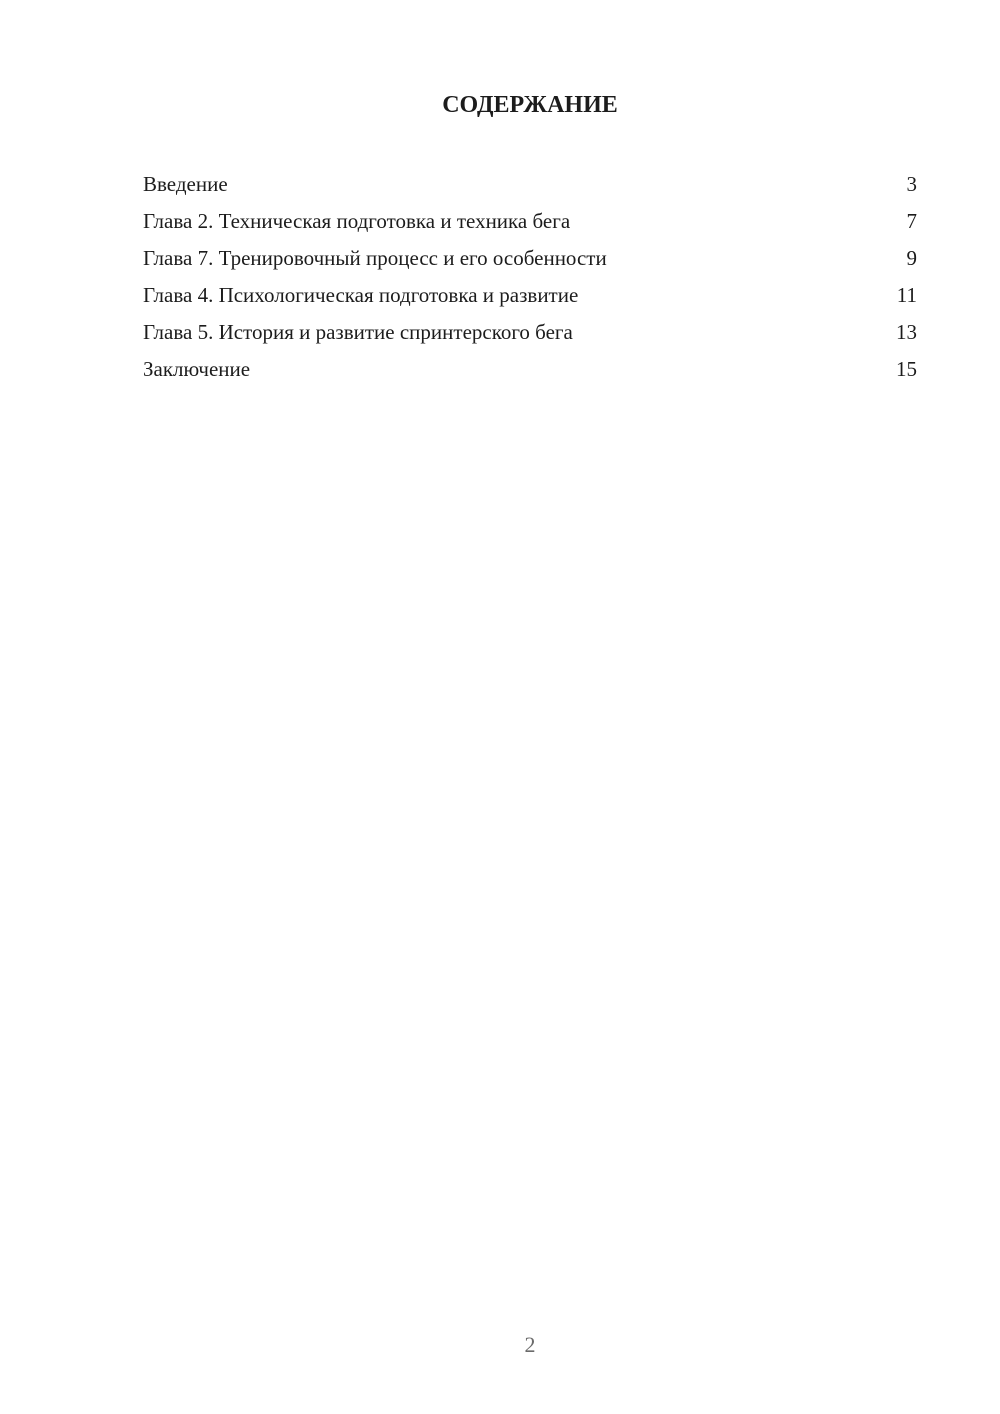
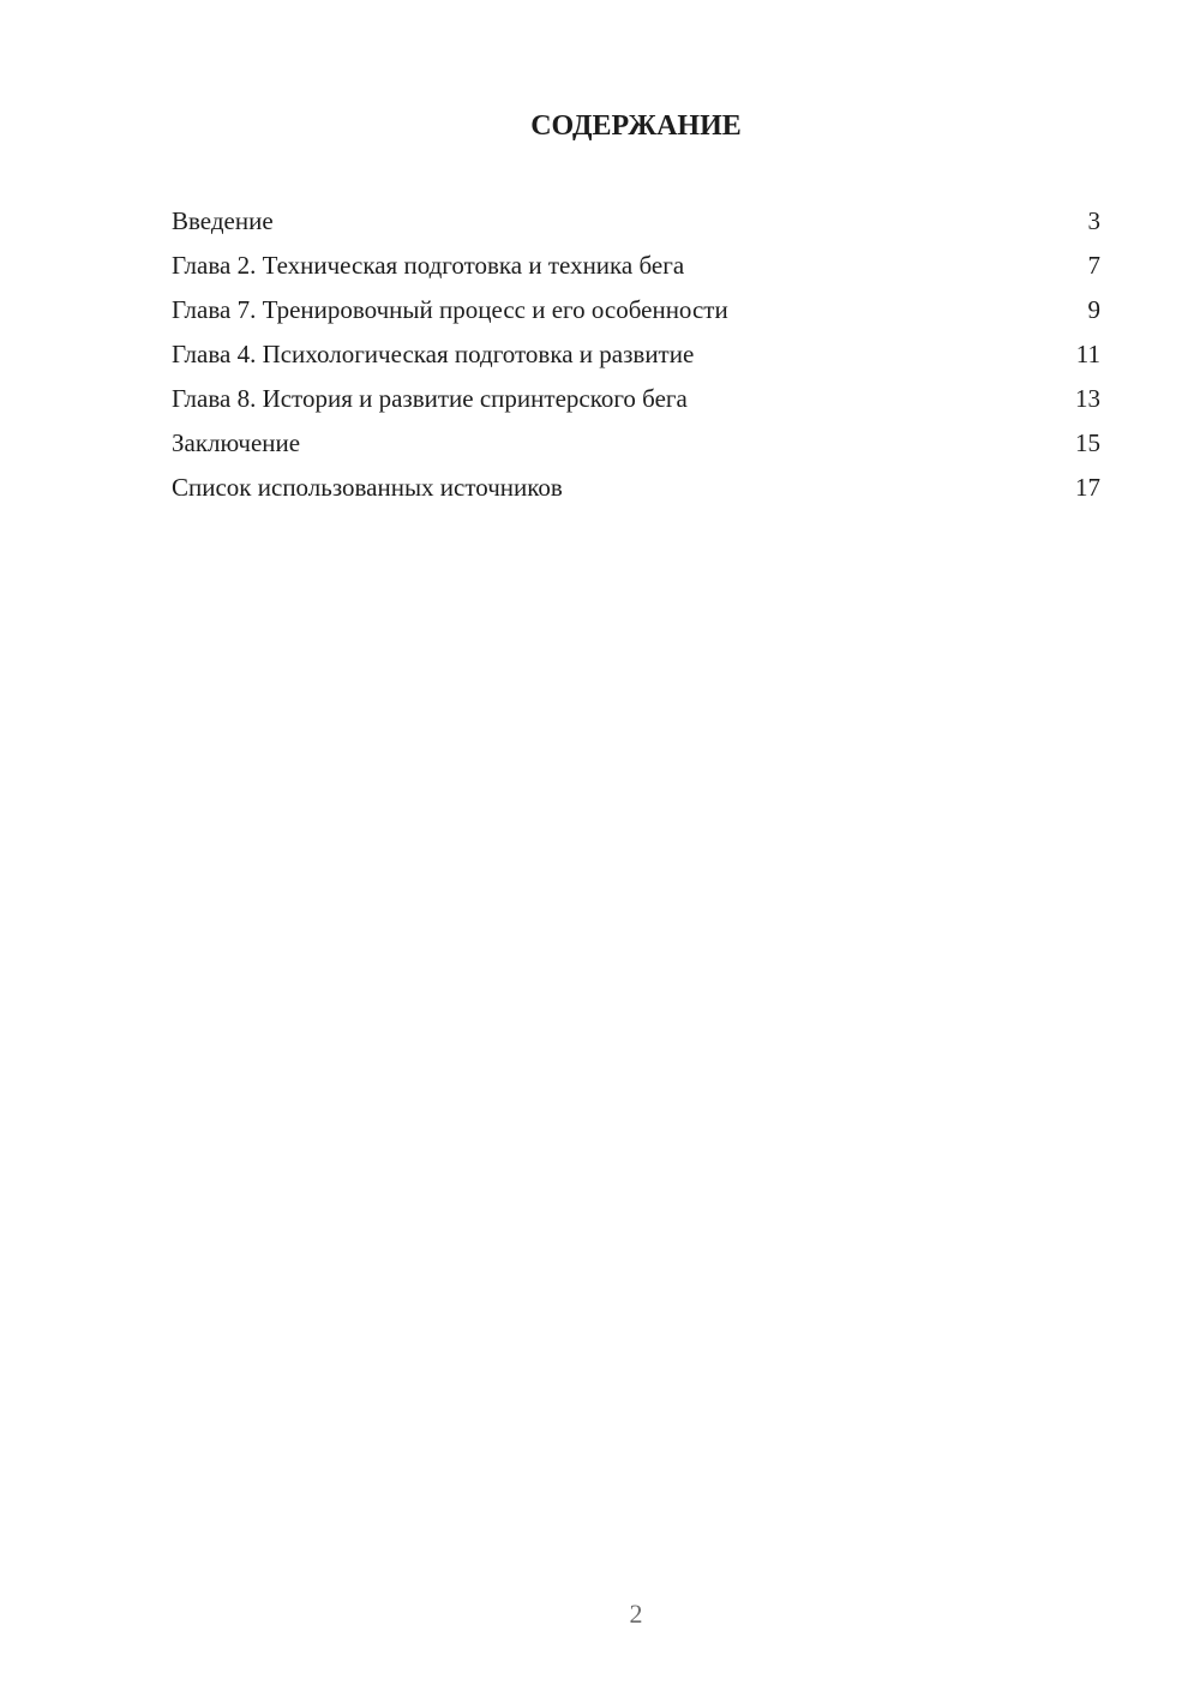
  СОДЕРЖАНИЕ
  Введение
  3
  Глава 2. Техническая подготовка и техника бега
  7
  Глава 7. Тренировочный процесс и его особенности
  9
  Глава 4. Психологическая подготовка и развитие
  11
- Глава 5. История и развитие спринтерского бега
+ Глава 8. История и развитие спринтерского бега
  13
  Заключение
  15
+ Список использованных источников
+ 17
  2
